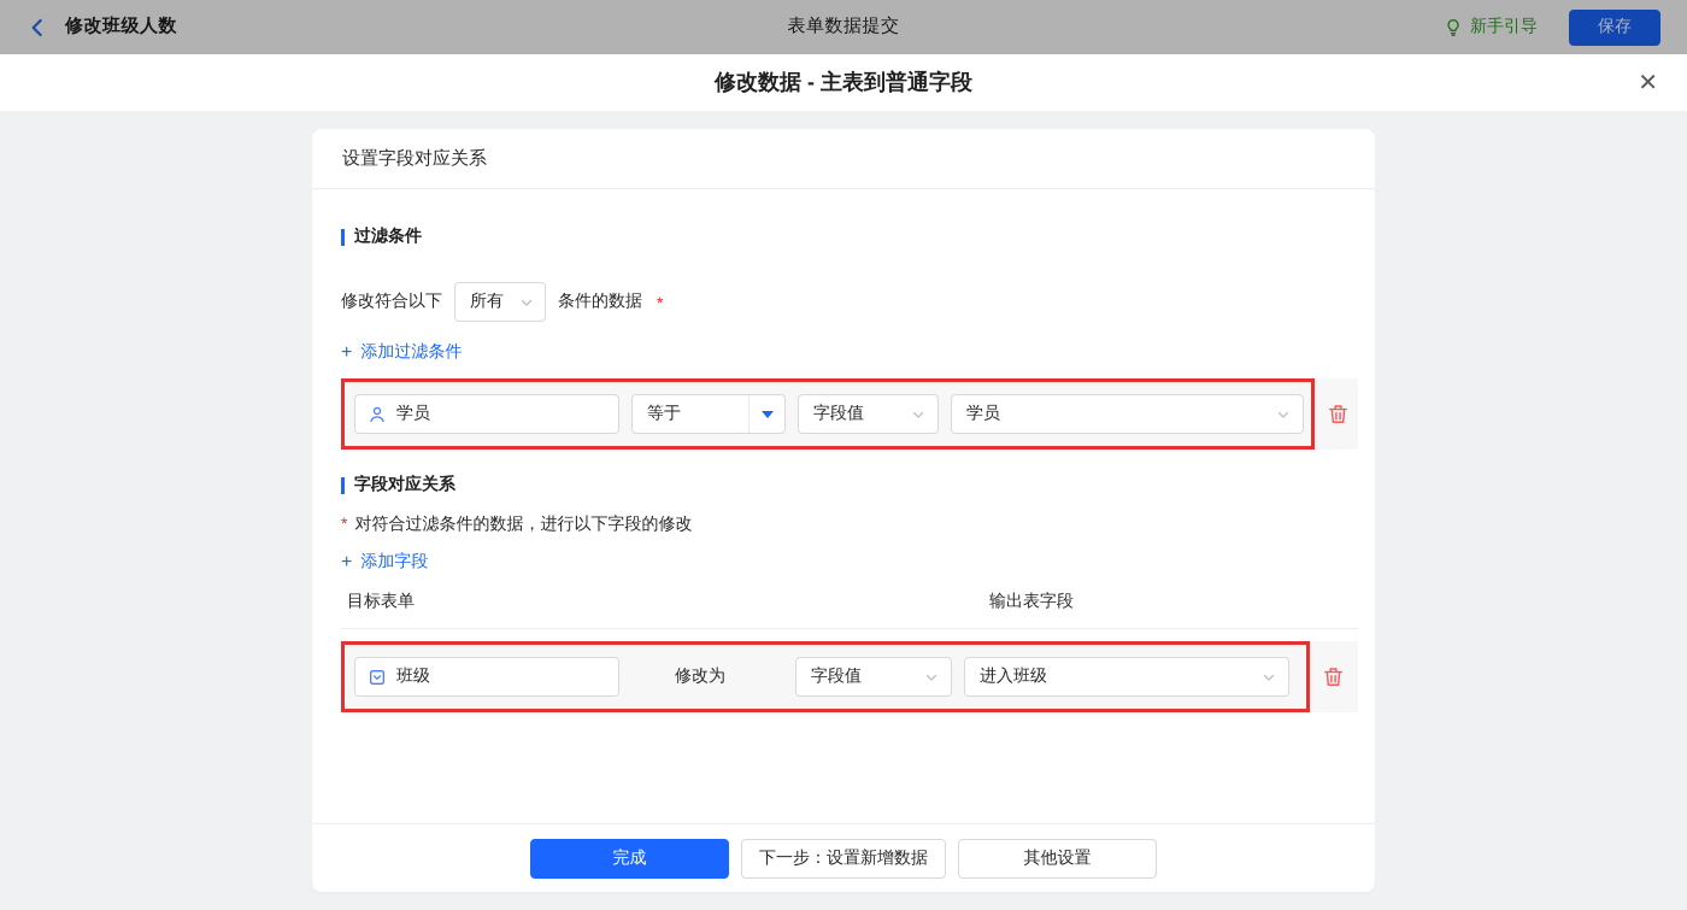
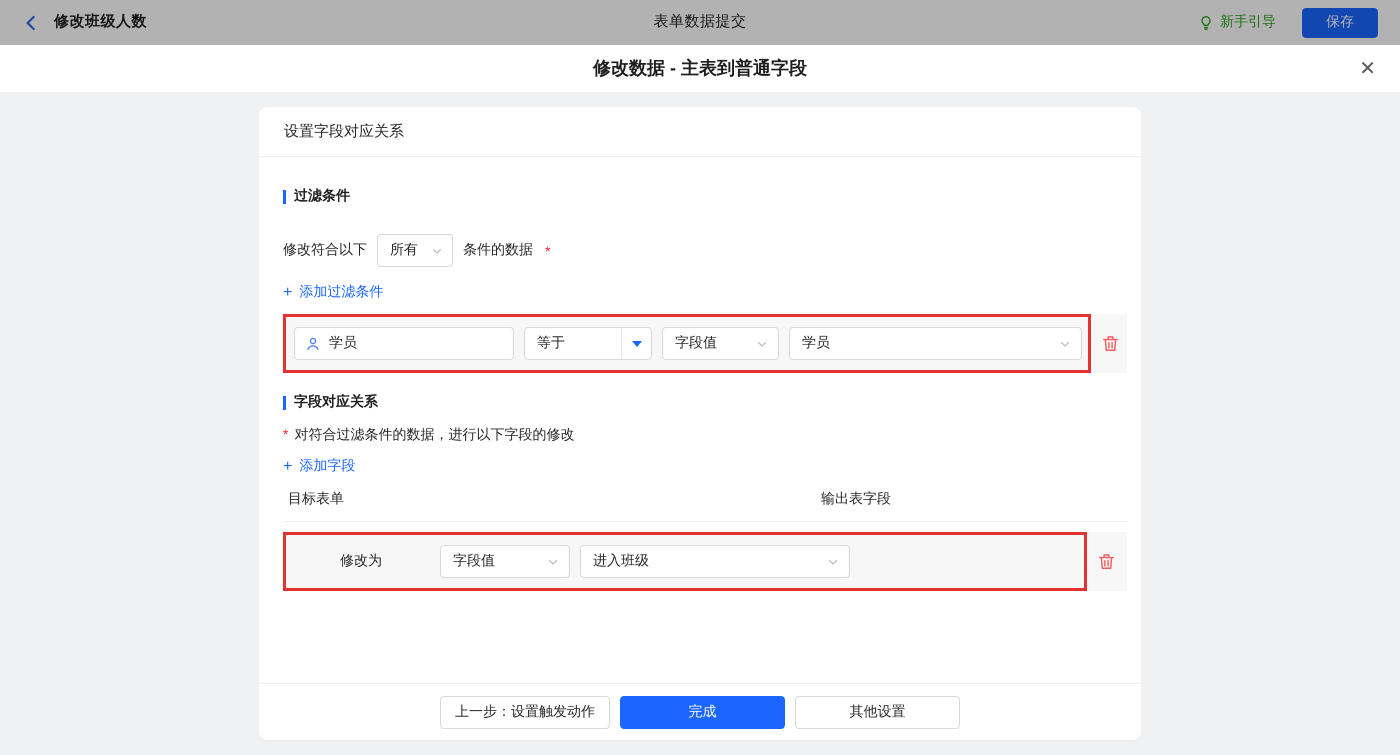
  修改班级人数
  表单数据提交
  新手引导
  保存
  修改数据 - 主表到普通字段
  ✕
  设置字段对应关系
  过滤条件
  修改符合以下
  所有
  条件的数据
  *
  +
  添加过滤条件
  学员
  等于
  字段值
  学员
  字段对应关系
  *
  对符合过滤条件的数据，进行以下字段的修改
  +
  添加字段
  目标表单
  输出表字段
- 班级
  修改为
  字段值
  进入班级
+ 上一步：设置触发动作
  完成
- 下一步：设置新增数据
  其他设置
